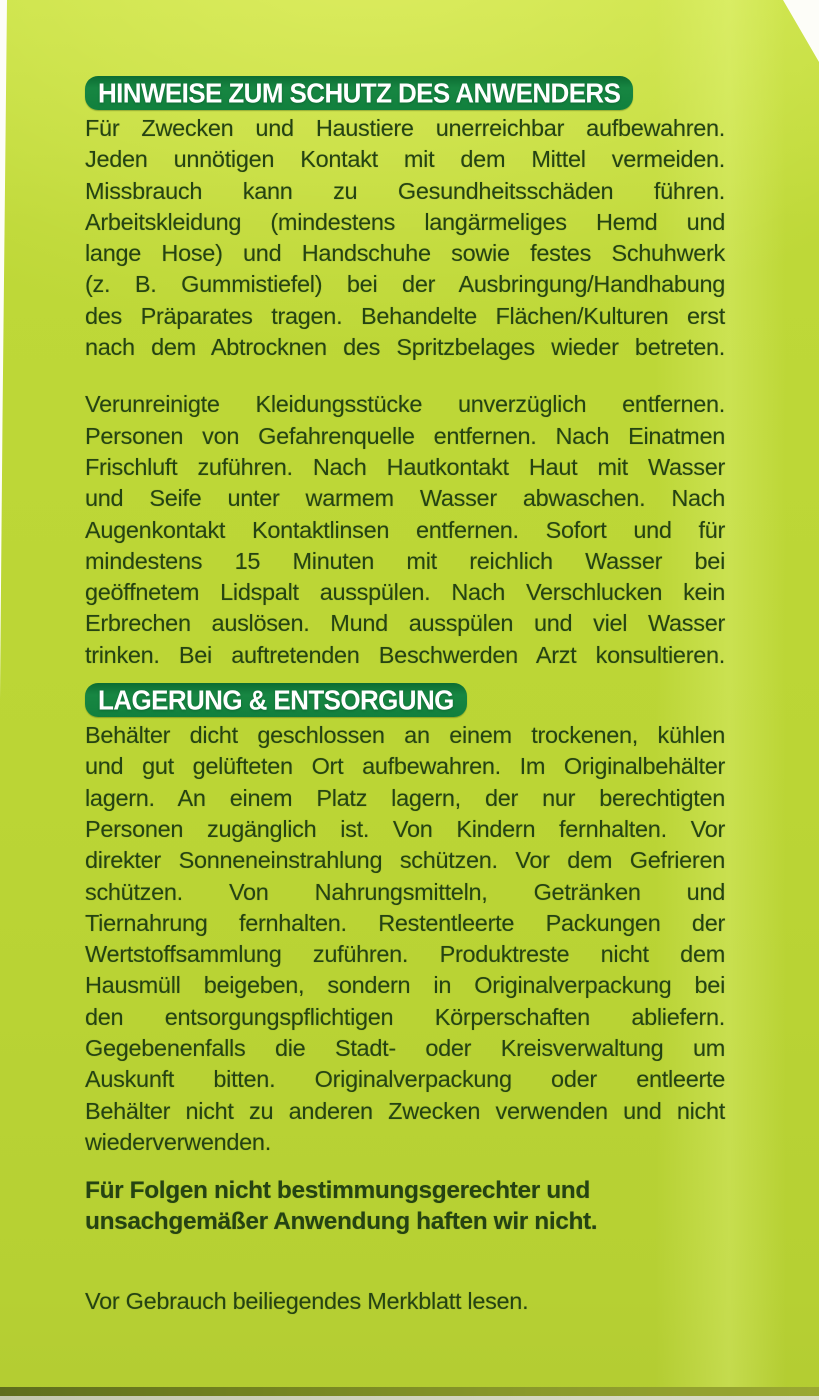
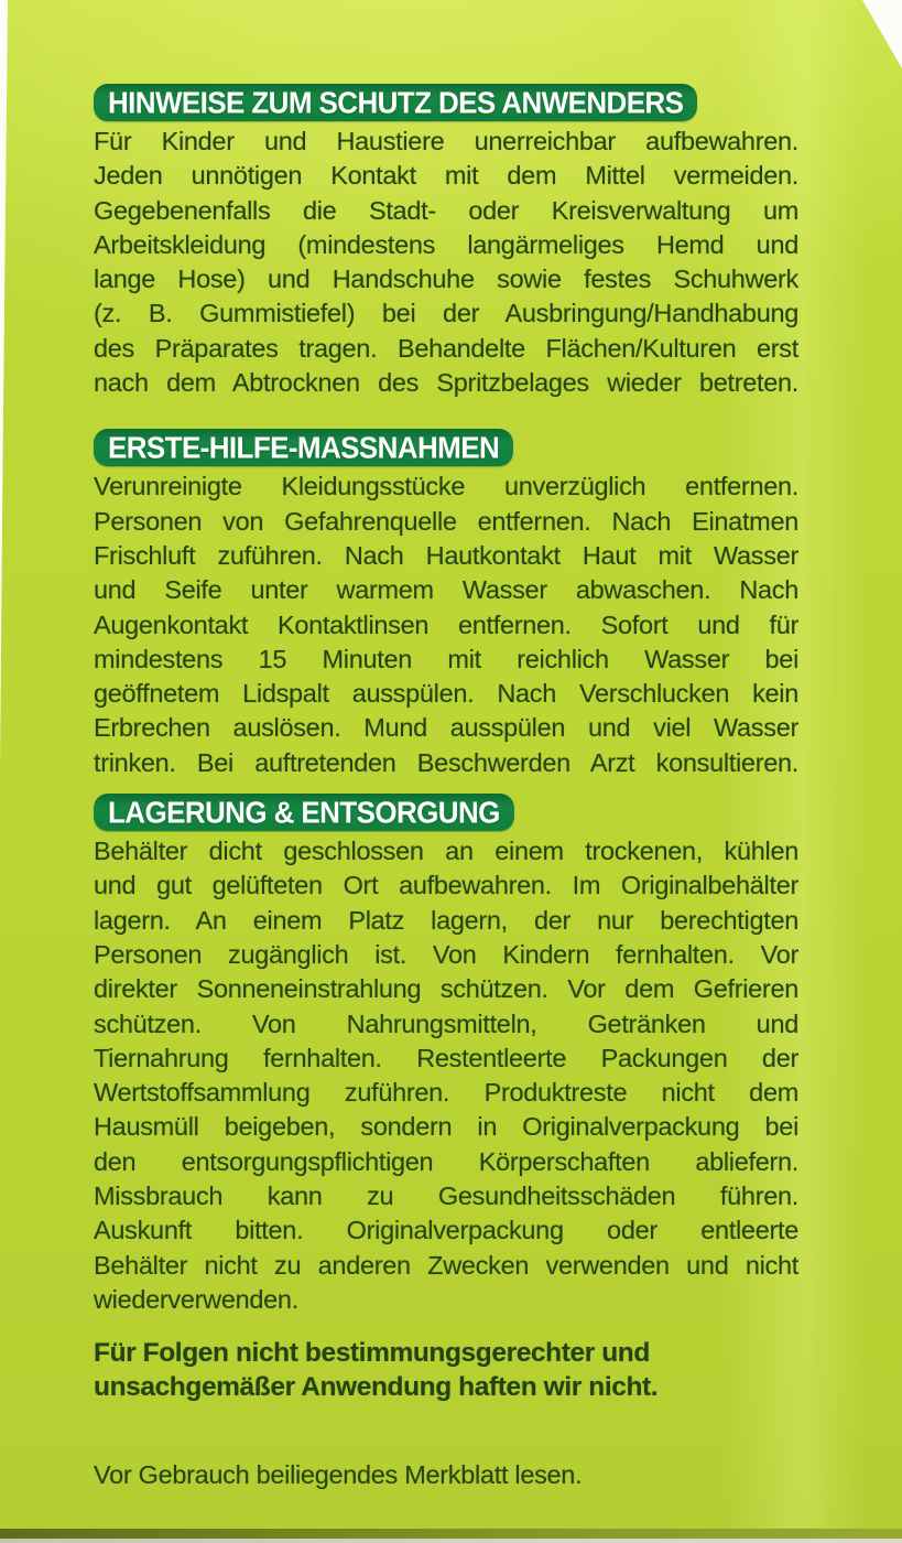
  HINWEISE ZUM SCHUTZ DES ANWENDERS
- Für Zwecken und Haustiere unerreichbar aufbewahren.
+ Für Kinder und Haustiere unerreichbar aufbewahren.
  Jeden unnötigen Kontakt mit dem Mittel vermeiden.
- Missbrauch kann zu Gesundheitsschäden führen.
+ Gegebenenfalls die Stadt- oder Kreisverwaltung um
  Arbeitskleidung (mindestens langärmeliges Hemd und
  lange Hose) und Handschuhe sowie festes Schuhwerk
  (z. B. Gummistiefel) bei der Ausbringung/Handhabung
  des Präparates tragen. Behandelte Flächen/Kulturen erst
  nach dem Abtrocknen des Spritzbelages wieder betreten.
+ ERSTE-HILFE-MASSNAHMEN
  Verunreinigte Kleidungsstücke unverzüglich entfernen.
  Personen von Gefahrenquelle entfernen. Nach Einatmen
  Frischluft zuführen. Nach Hautkontakt Haut mit Wasser
  und Seife unter warmem Wasser abwaschen. Nach
  Augenkontakt Kontaktlinsen entfernen. Sofort und für
  mindestens 15 Minuten mit reichlich Wasser bei
  geöffnetem Lidspalt ausspülen. Nach Verschlucken kein
  Erbrechen auslösen. Mund ausspülen und viel Wasser
  trinken. Bei auftretenden Beschwerden Arzt konsultieren.
  LAGERUNG & ENTSORGUNG
  Behälter dicht geschlossen an einem trockenen, kühlen
  und gut gelüfteten Ort aufbewahren. Im Originalbehälter
  lagern. An einem Platz lagern, der nur berechtigten
  Personen zugänglich ist. Von Kindern fernhalten. Vor
  direkter Sonneneinstrahlung schützen. Vor dem Gefrieren
  schützen. Von Nahrungsmitteln, Getränken und
  Tiernahrung fernhalten. Restentleerte Packungen der
  Wertstoffsammlung zuführen. Produktreste nicht dem
  Hausmüll beigeben, sondern in Originalverpackung bei
  den entsorgungspflichtigen Körperschaften abliefern.
- Gegebenenfalls die Stadt- oder Kreisverwaltung um
+ Missbrauch kann zu Gesundheitsschäden führen.
  Auskunft bitten. Originalverpackung oder entleerte
  Behälter nicht zu anderen Zwecken verwenden und nicht
  wiederverwenden.
  Für Folgen nicht bestimmungsgerechter und
  unsachgemäßer Anwendung haften wir nicht.
  Vor Gebrauch beiliegendes Merkblatt lesen.
